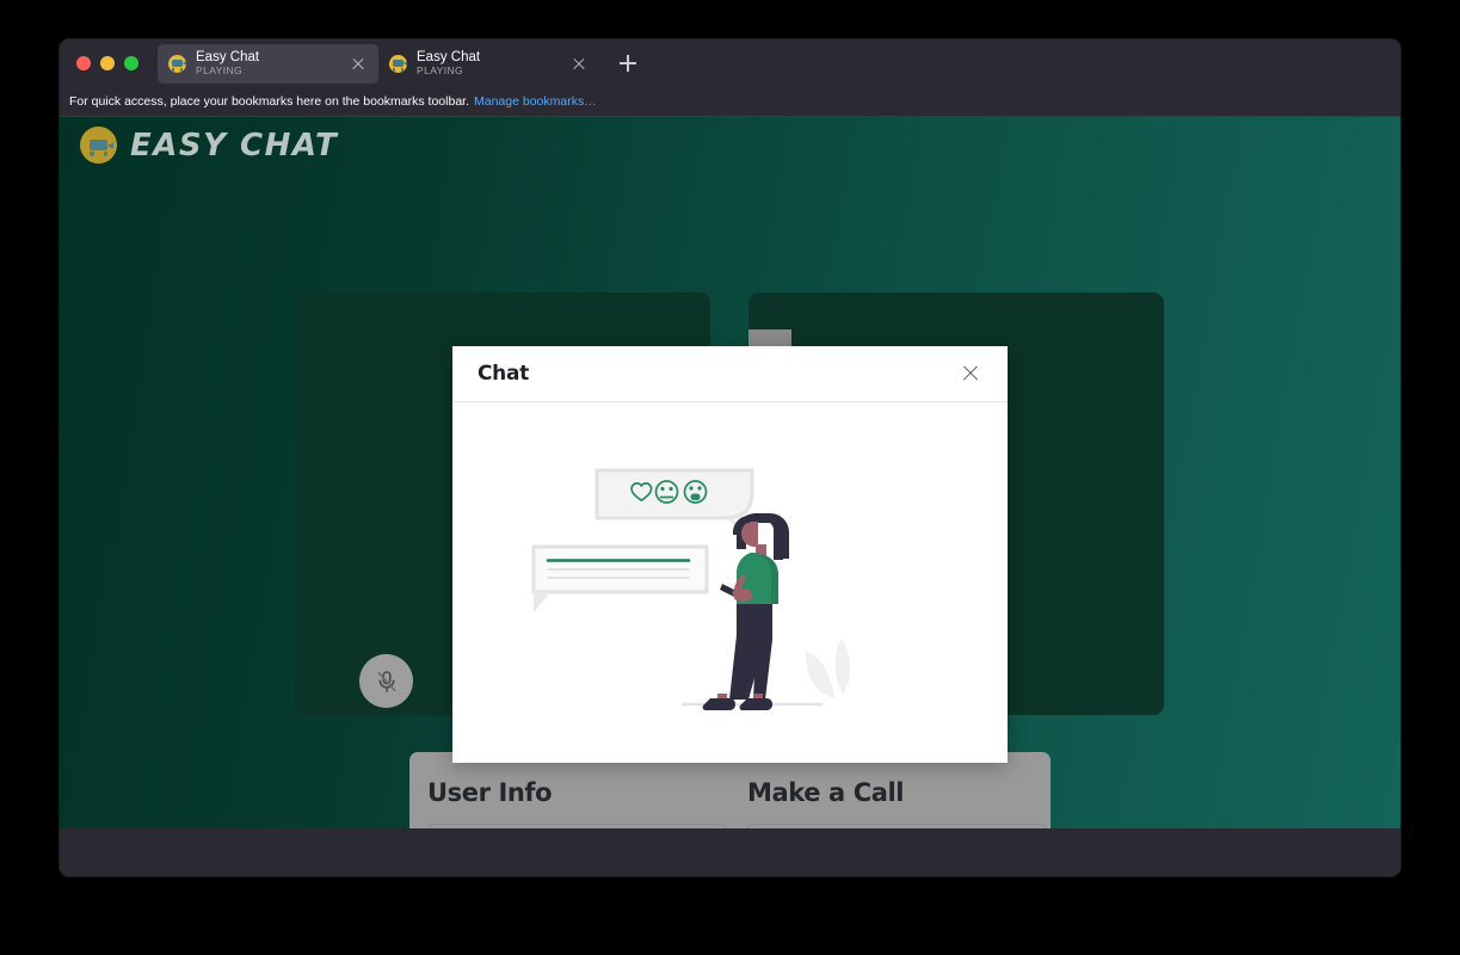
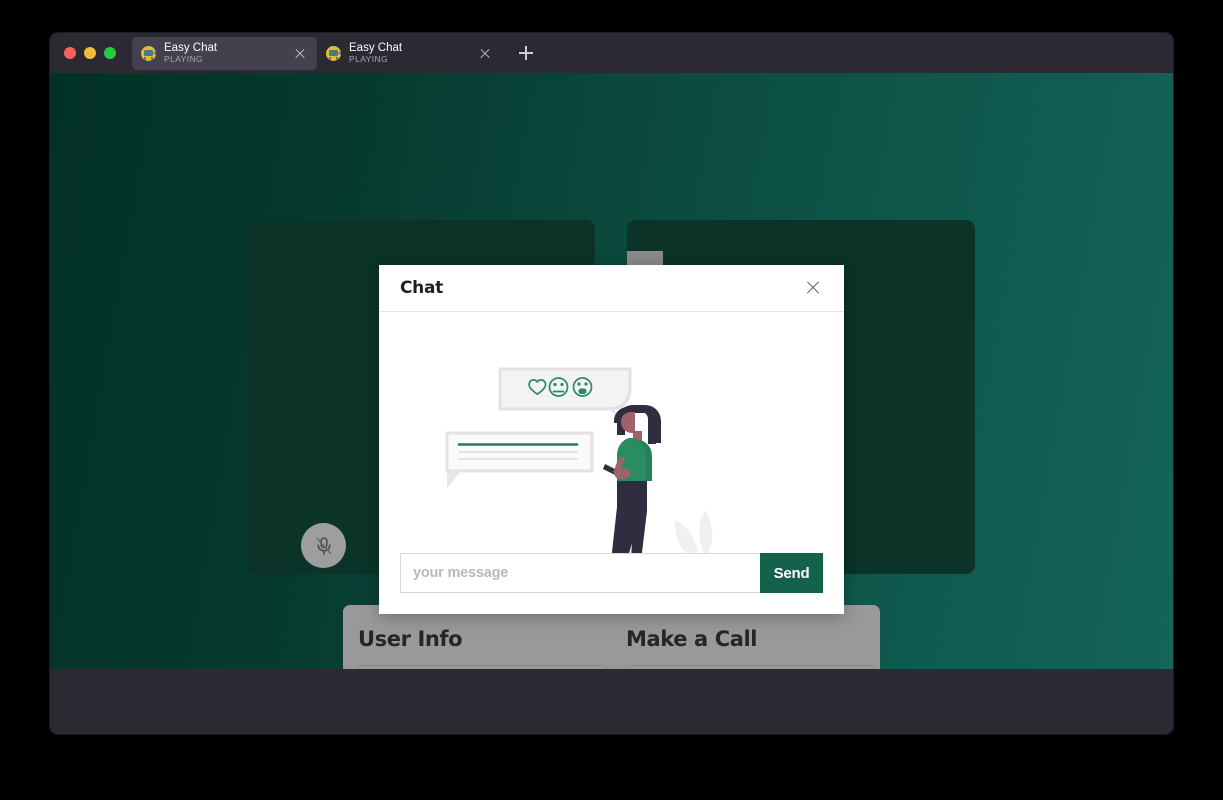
  Easy Chat
  PLAYING
  Easy Chat
  PLAYING
- For quick access, place your bookmarks here on the bookmarks toolbar.
- Manage bookmarks…
- EASY CHAT
  User Info
  Make a Call
  Chat
+ your message
+ Send
